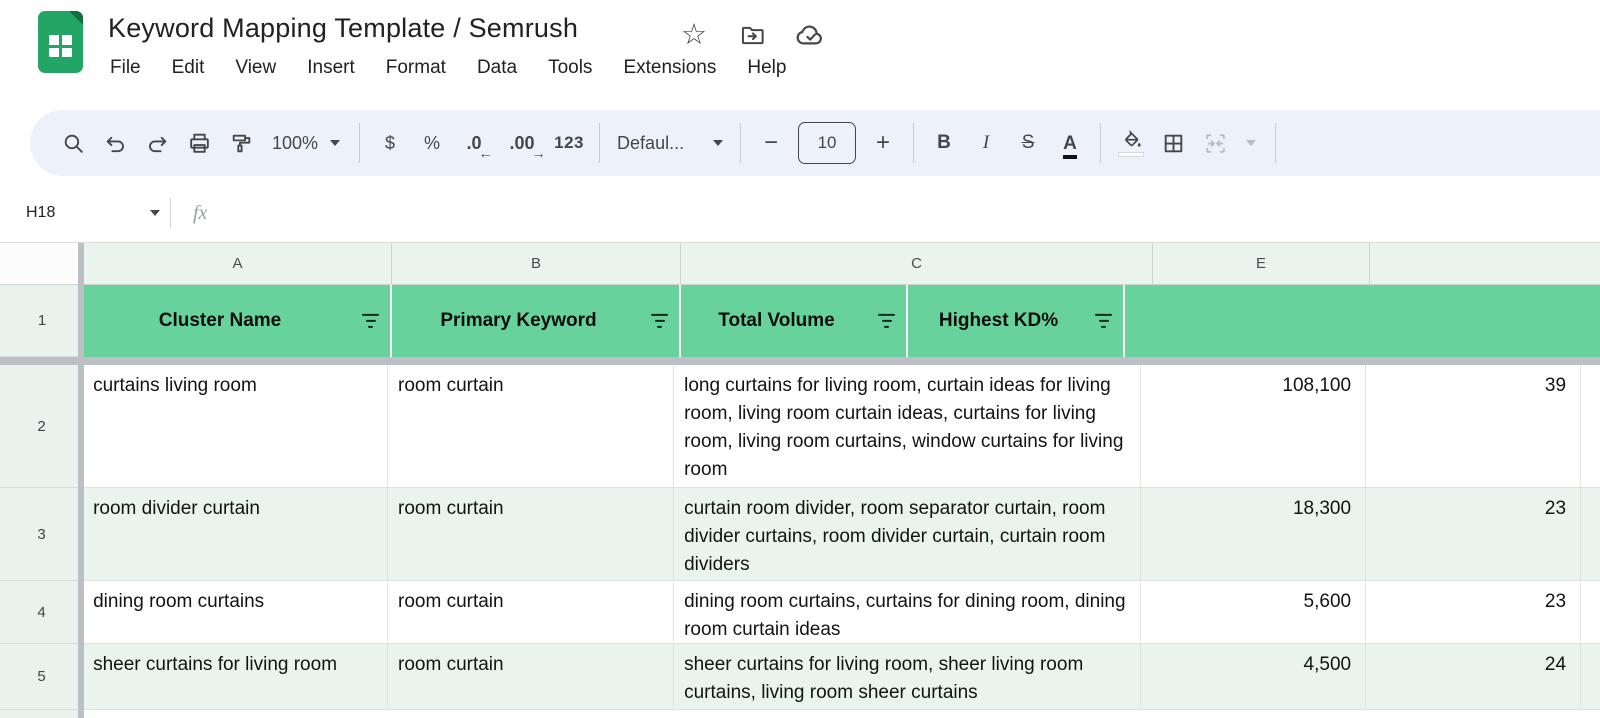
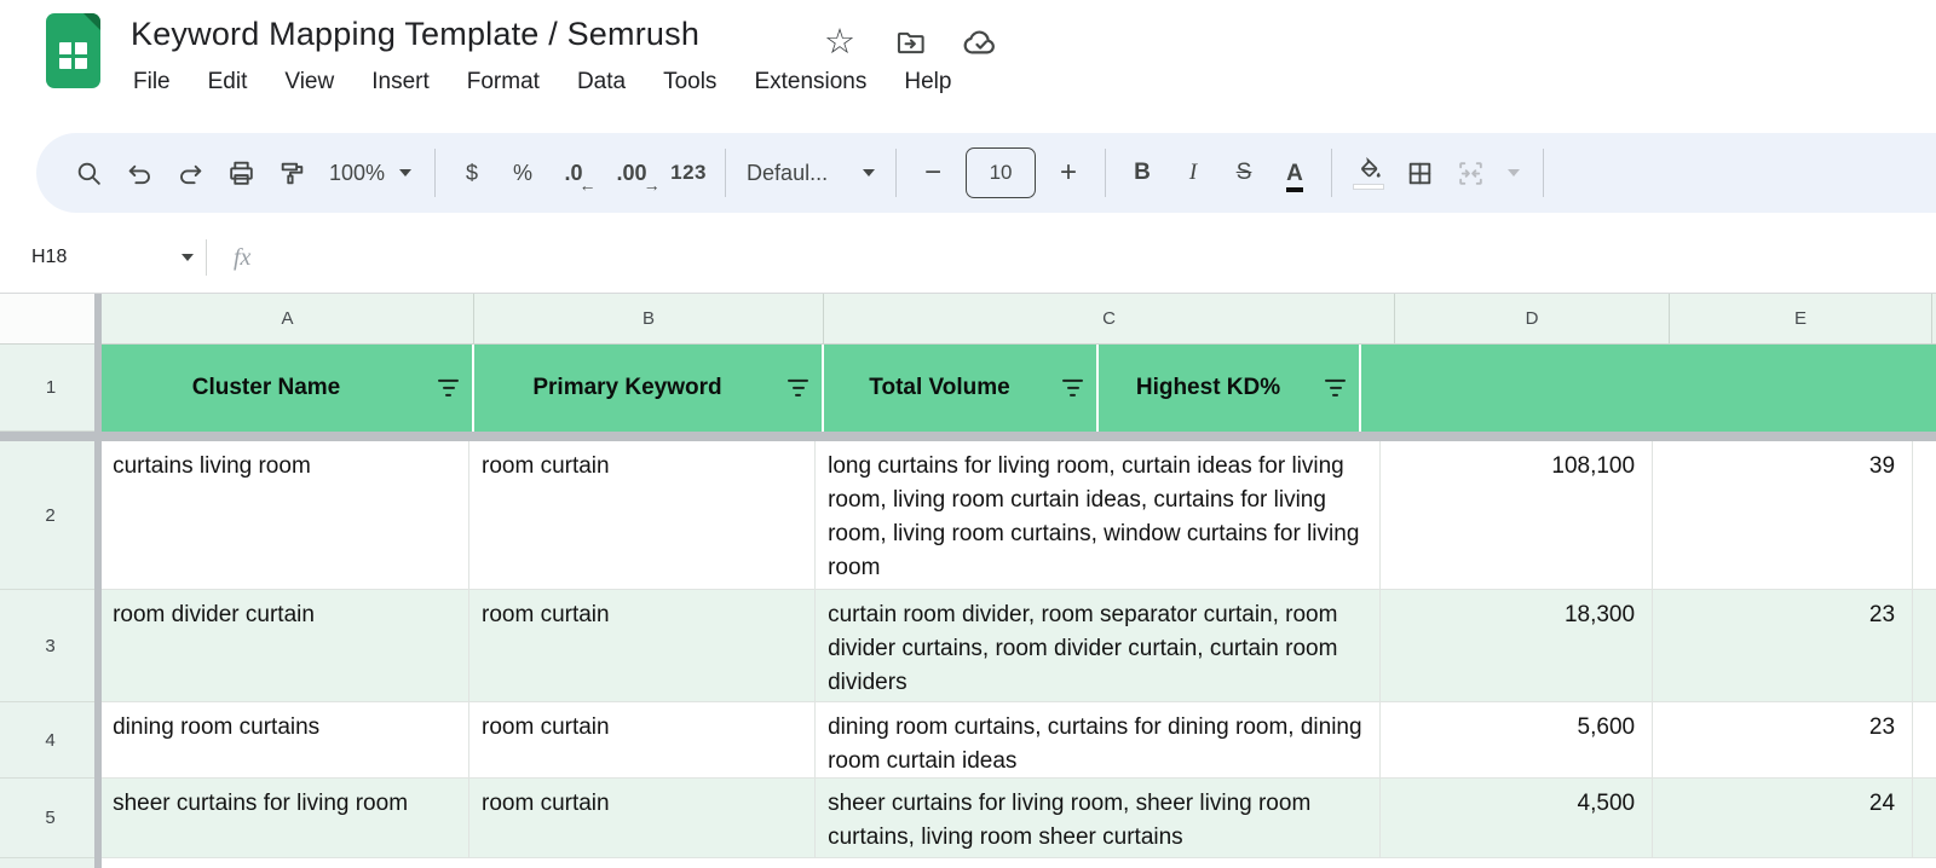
  Keyword Mapping Template / Semrush
  ☆
  File
  Edit
  View
  Insert
  Format
  Data
  Tools
  Extensions
  Help
  100%
  $
  %
  .0
  ←
  .00
  →
  123
  Defaul...
  −
  10
  +
  B
  I
  S
  A
  H18
  fx
  A
  B
  C
+ D
  E
  1
  Cluster Name
  Primary Keyword
  Total Volume
  Highest KD%
  2
  curtains living room
  room curtain
  long curtains for living room, curtain ideas for living room, living room curtain ideas, curtains for living room, living room curtains, window curtains for living room
  108,100
  39
  3
  room divider curtain
  room curtain
  curtain room divider, room separator curtain, room divider curtains, room divider curtain, curtain room dividers
  18,300
  23
  4
  dining room curtains
  room curtain
  dining room curtains, curtains for dining room, dining room curtain ideas
  5,600
  23
  5
  sheer curtains for living room
  room curtain
  sheer curtains for living room, sheer living room curtains, living room sheer curtains
  4,500
  24
